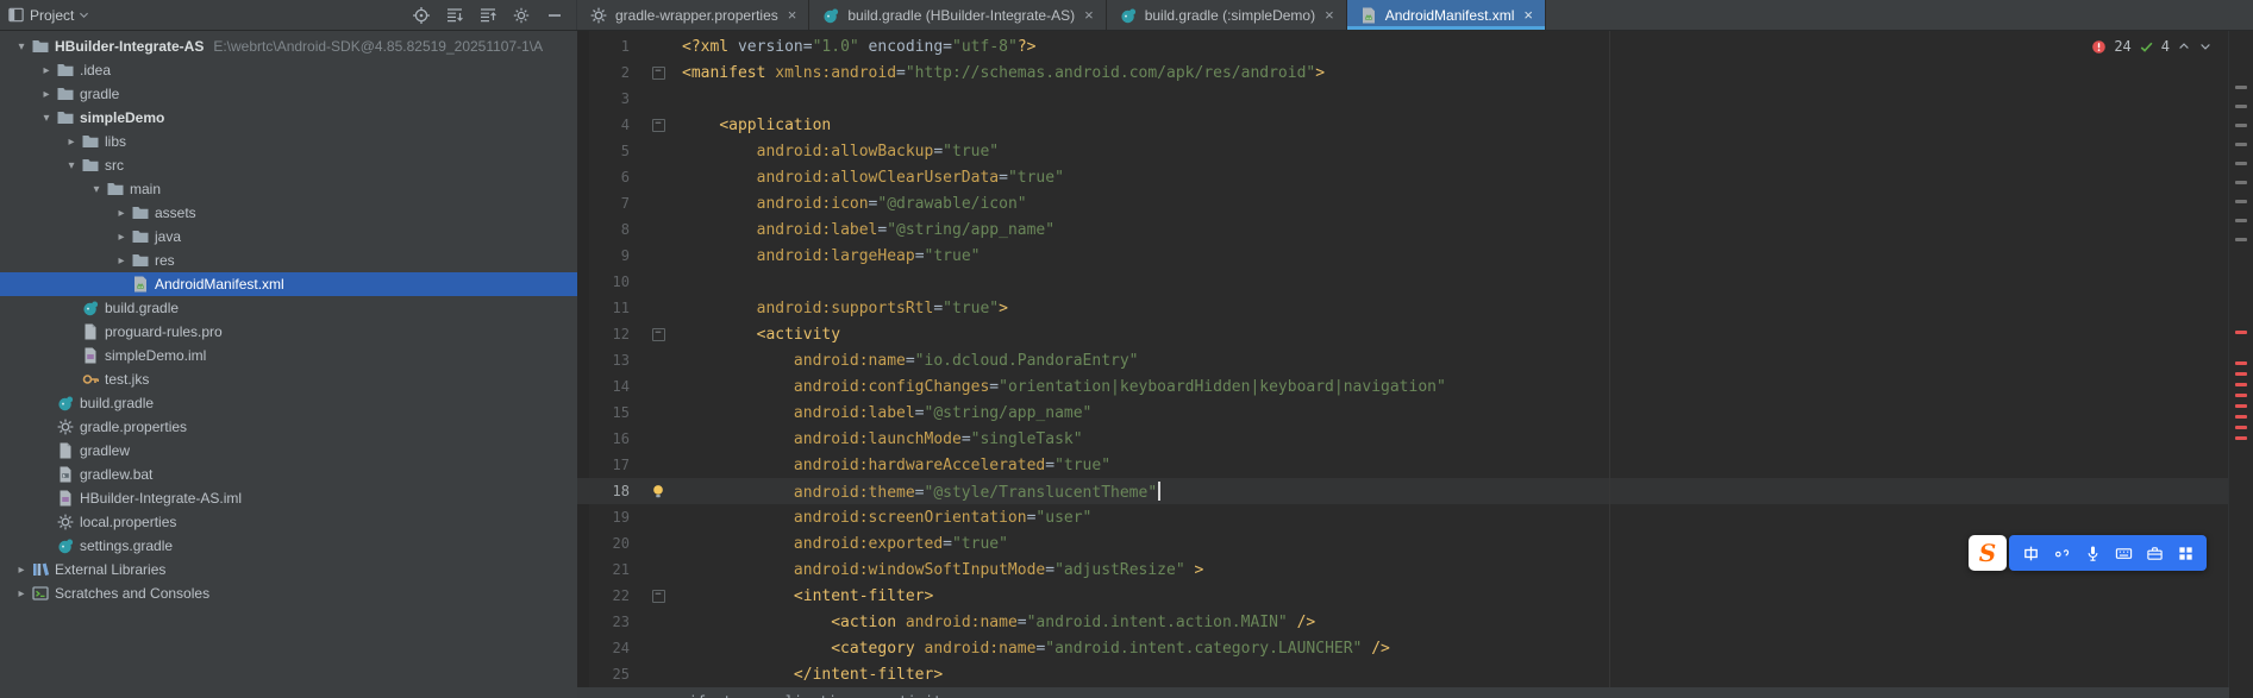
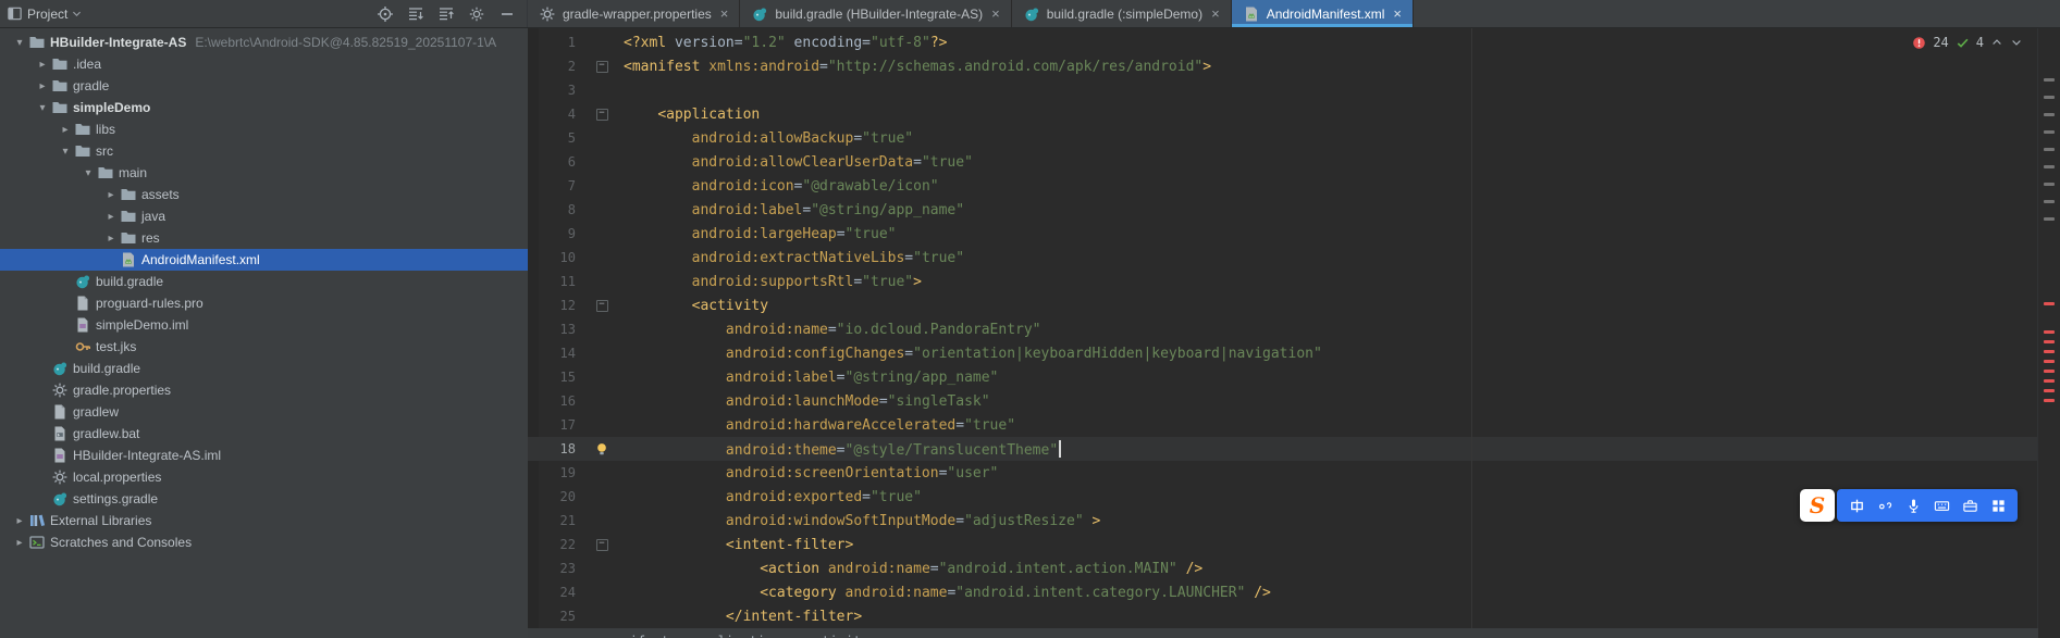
  Project
  gradle-wrapper.properties
  ×
  build.gradle (HBuilder-Integrate-AS)
  ×
  build.gradle (:simpleDemo)
  ×
  AndroidManifest.xml
  ×
  ▾
  HBuilder-Integrate-AS
  E:\webrtc\Android-SDK@4.85.82519_20251107-1\A
  ▸
  .idea
  ▸
  gradle
  ▾
  simpleDemo
  ▸
  libs
  ▾
  src
  ▾
  main
  ▸
  assets
  ▸
  java
  ▸
  res
  AndroidManifest.xml
  build.gradle
  proguard-rules.pro
  simpleDemo.iml
  test.jks
  build.gradle
  gradle.properties
  gradlew
  gradlew.bat
  HBuilder-Integrate-AS.iml
  local.properties
  settings.gradle
  ▸
  External Libraries
  ▸
  Scratches and Consoles
  1
- <?xml version="1.0" encoding="utf-8"?>
+ <?xml version="1.2" encoding="utf-8"?>
  2
  −
  <manifest xmlns:android="http://schemas.android.com/apk/res/android">
  3
  4
  −
  <application
  5
  android:allowBackup="true"
  6
  android:allowClearUserData="true"
  7
  android:icon="@drawable/icon"
  8
  android:label="@string/app_name"
  9
  android:largeHeap="true"
  10
+ android:extractNativeLibs="true"
  11
  android:supportsRtl="true">
  12
  −
  <activity
  13
  android:name="io.dcloud.PandoraEntry"
  14
  android:configChanges="orientation|keyboardHidden|keyboard|navigation"
  15
  android:label="@string/app_name"
  16
  android:launchMode="singleTask"
  17
  android:hardwareAccelerated="true"
  18
  android:theme="@style/TranslucentTheme"
  19
  android:screenOrientation="user"
  20
  android:exported="true"
  21
  android:windowSoftInputMode="adjustResize" >
  22
  −
  <intent-filter>
  23
  <action android:name="android.intent.action.MAIN" />
  24
  <category android:name="android.intent.category.LAUNCHER" />
  25
  </intent-filter>
  24
  4
  S
